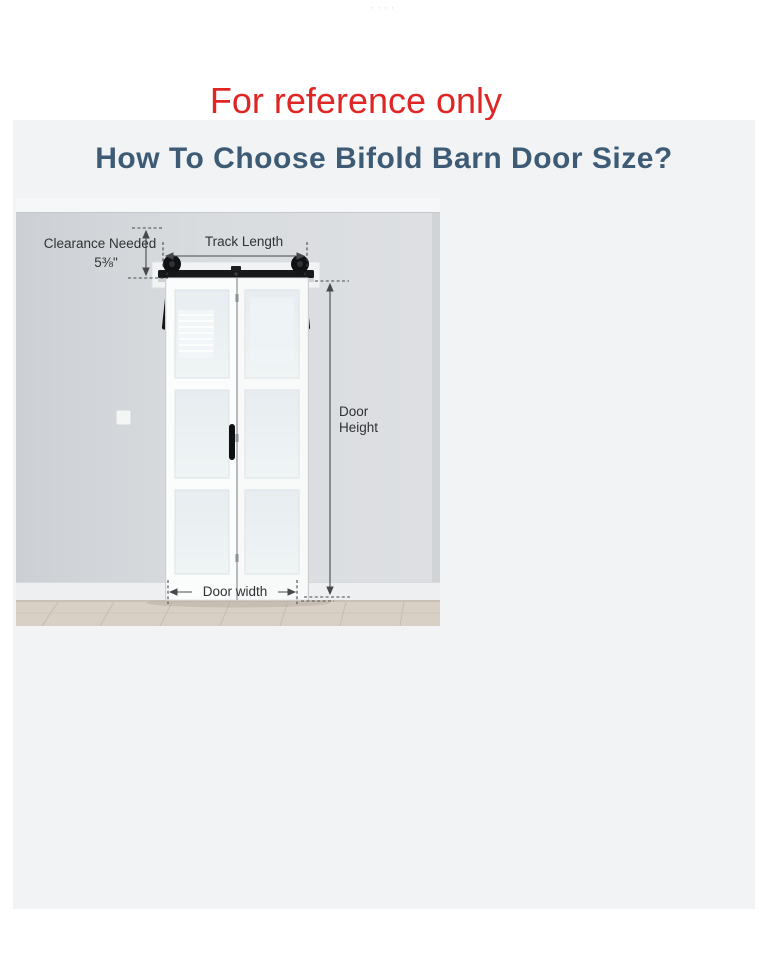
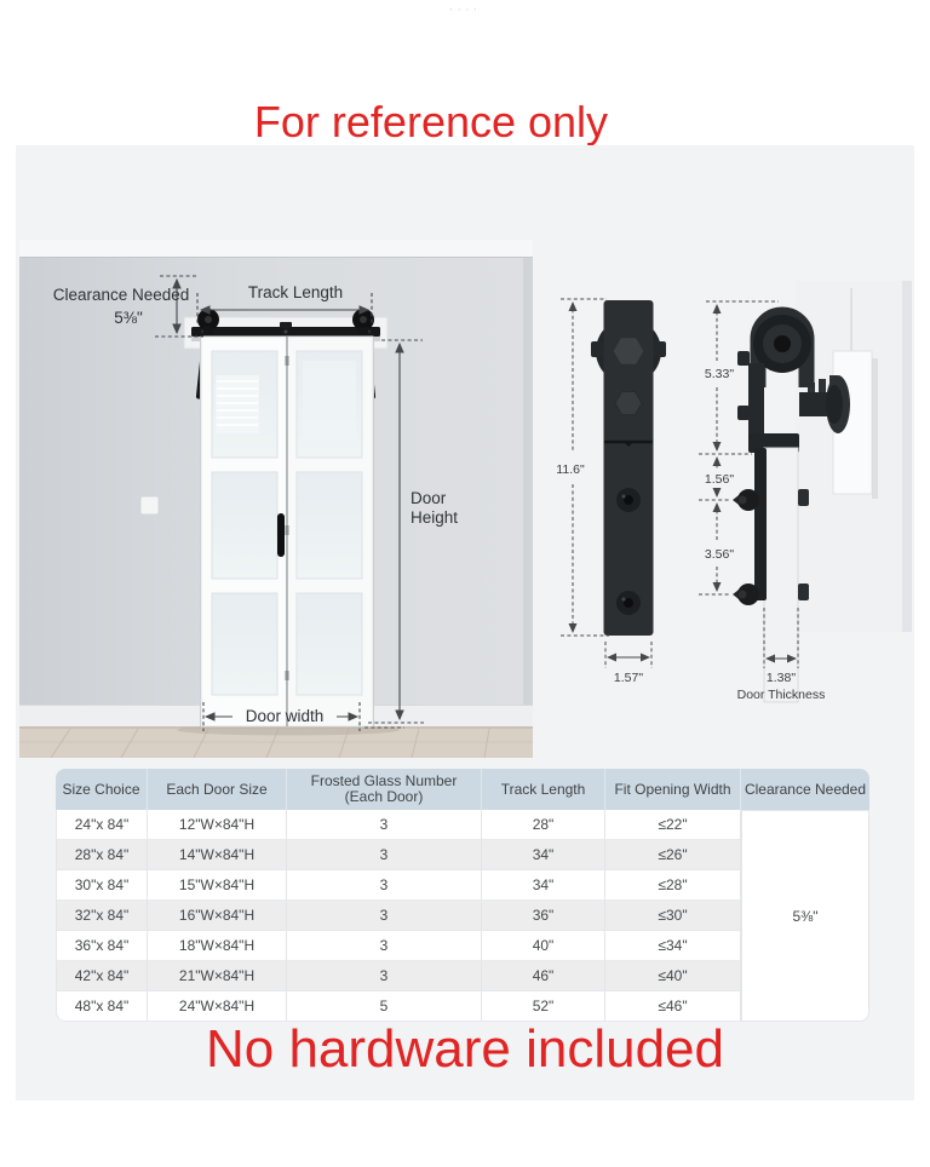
  ····
  For reference only
- How To Choose Bifold Barn Door Size?
  Clearance Needed
  5⅜"
  Track Length
  Door
  Height
  Door width
+ 11.6"
+ 1.57"
+ 5.33"
+ 1.56"
+ 3.56"
+ 1.38"
+ Door Thickness
+ Size Choice	Each Door Size	Frosted Glass Number(Each Door)	Track Length	Fit Opening Width	Clearance Needed
+ 24"x 84"	12"W×84"H	3	28"	≤22"	5⅜"
+ 28"x 84"	14"W×84"H	3	34"	≤26"
+ 30"x 84"	15"W×84"H	3	34"	≤28"
+ 32"x 84"	16"W×84"H	3	36"	≤30"
+ 36"x 84"	18"W×84"H	3	40"	≤34"
+ 42"x 84"	21"W×84"H	3	46"	≤40"
+ 48"x 84"	24"W×84"H	5	52"	≤46"
+ No hardware included
